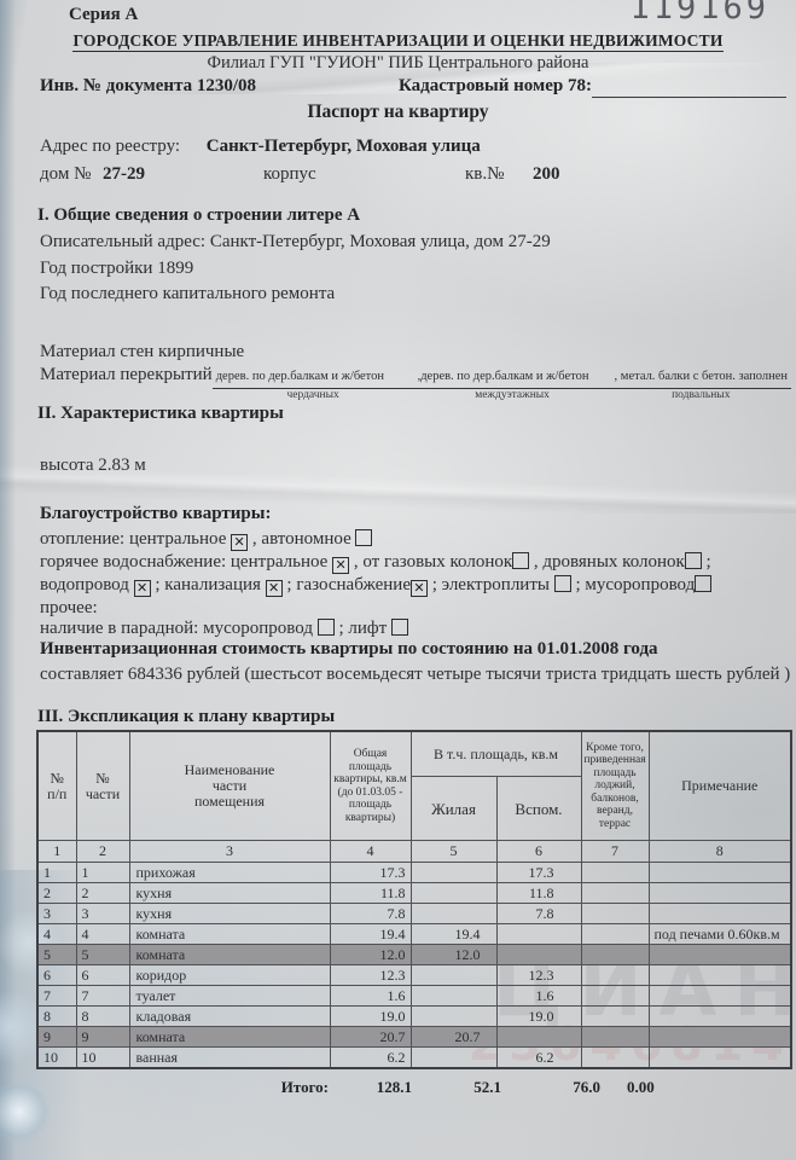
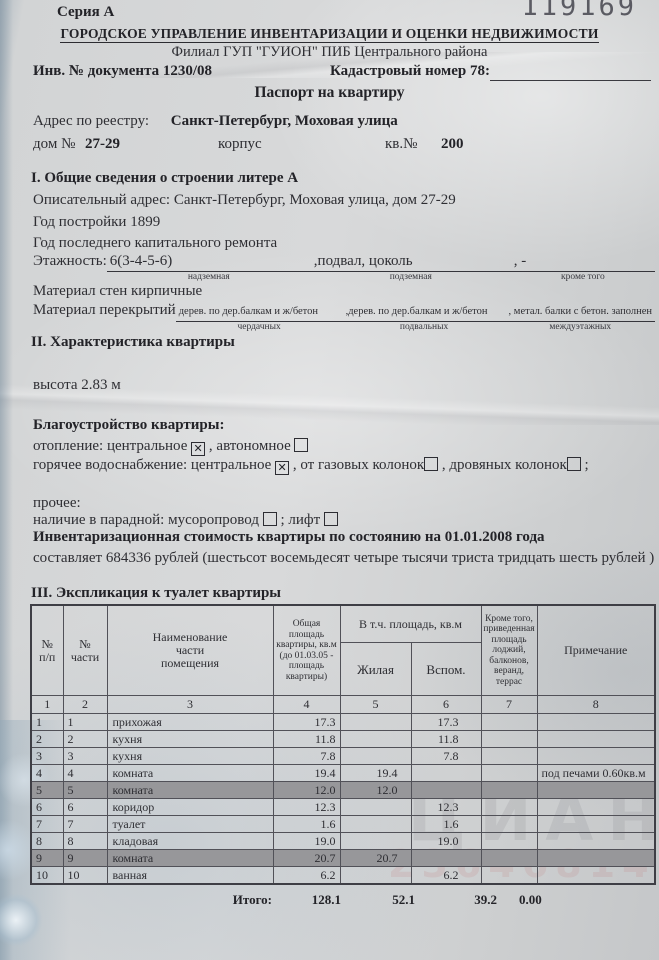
  ЦИАН
  Серия А
  119169
  ГОРОДСКОЕ УПРАВЛЕНИЕ ИНВЕНТАРИЗАЦИИ И ОЦЕНКИ НЕДВИЖИМОСТИ
  Филиал ГУП "ГУИОН" ПИБ Центрального района
  Инв. № документа 1230/08
  Кадастровый номер 78:
  Паспорт на квартиру
  Адрес по реестру: Санкт-Петербург, Моховая улица
  дом №
  27-29
  корпус
  кв.№
  200
  I. Общие сведения о строении литере А
  Описательный адрес: Санкт-Петербург, Моховая улица, дом 27-29
  Год постройки 1899
  Год последнего капитального ремонта
+ Этажность:
+ 6(3-4-5-6)
+ надземная
+ ,подвал, цоколь
+ подземная
+ , -
+ кроме того
  Материал стен кирпичные
  Материал перекрытий
  дерев. по дер.балкам и ж/бетон
  чердачных
  ,дерев. по дер.балкам и ж/бетон
- междуэтажных
+ подвальных
  , метал. балки с бетон. заполнен
- подвальных
+ междуэтажных
  II. Характеристика квартиры
  высота 2.83 м
  Благоустройство квартиры:
  отопление: центральное ✕ , автономное
  горячее водоснабжение: центральное ✕ , от газовых колонок , дровяных колонок ;
- водопровод ✕ ; канализация ✕ ; газоснабжение ✕ ; электроплиты ; мусоропровод
  прочее:
  наличие в парадной: мусоропровод ; лифт
  Инвентаризационная стоимость квартиры по состоянию на 01.01.2008 года
  составляет 684336 рублей (шестьсот восемьдесят четыре тысячи триста тридцать шесть рублей )
- III. Экспликация к плану квартиры
+ III. Экспликация к туалет квартиры
  № п/п	№ части	Наименование части помещения	Общая площадь квартиры, кв.м (до 01.03.05 - площадь квартиры)	В т.ч. площадь, кв.м	Кроме того, приведенная площадь лоджий, балконов, веранд, террас	Примечание
  Жилая	Вспом.
  1	2	3	4	5	6	7	8
  1	1	прихожая	17.3		17.3
  2	2	кухня	11.8		11.8
  3	3	кухня	7.8		7.8
  4	4	комната	19.4	19.4			под печами 0.60кв.м
  5	5	комната	12.0	12.0
  6	6	коридор	12.3		12.3
  7	7	туалет	1.6		1.6
  8	8	кладовая	19.0		19.0
  9	9	комната	20.7	20.7
  10	10	ванная	6.2		6.2
  Итого:
  128.1
  52.1
- 76.0
+ 39.2
  0.00
